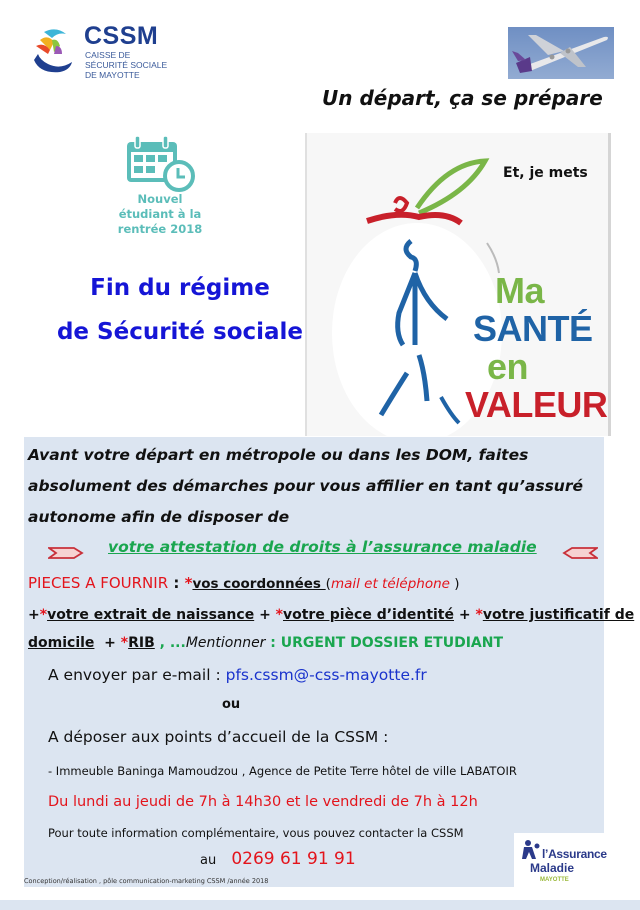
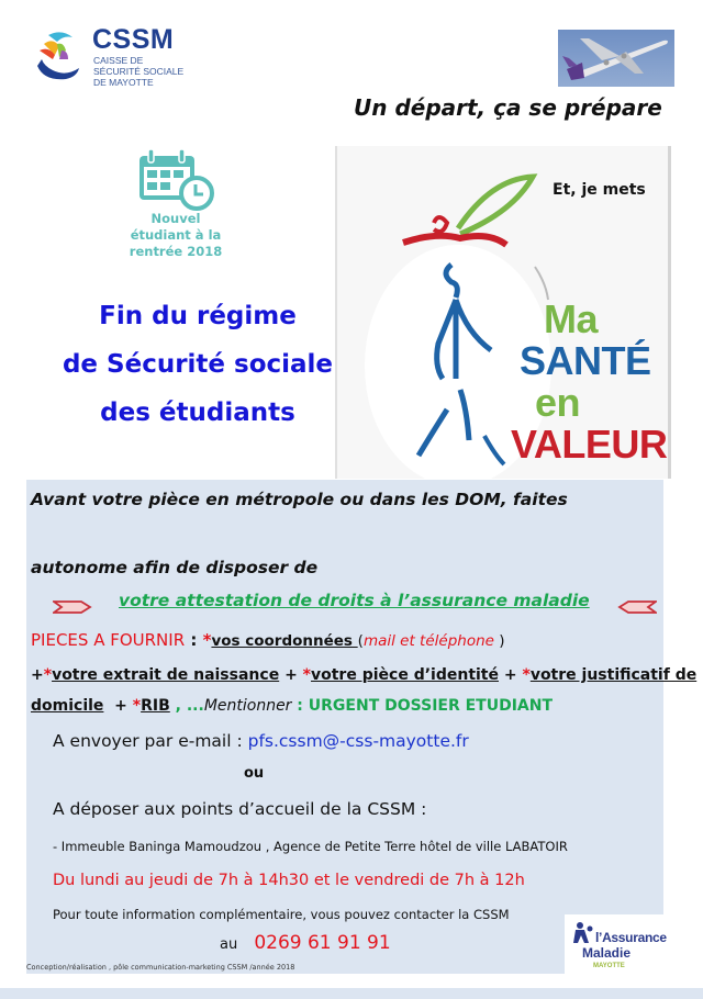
  CSSM
  CAISSE DE
  SÉCURITÉ SOCIALE
  DE MAYOTTE
  Un départ, ça se prépare
  Nouvel
  étudiant à la
  rentrée 2018
  Fin du régime
  de Sécurité sociale
+ des étudiants
  Et, je mets
  Ma
  SANTÉ
  en
  VALEUR
- Avant votre départ en métropole ou dans les DOM, faites
+ Avant votre pièce en métropole ou dans les DOM, faites
- absolument des démarches pour vous affilier en tant qu’assuré
  autonome afin de disposer de
  votre attestation de droits à l’assurance maladie
  PIECES A FOURNIR : *vos coordonnées (mail et téléphone )
  +*votre extrait de naissance + *votre pièce d’identité + *votre justificatif de
  domicile + *RIB , ...Mentionner : URGENT DOSSIER ETUDIANT
  A envoyer par e-mail : pfs.cssm@-css-mayotte.fr
  ou
  A déposer aux points d’accueil de la CSSM :
  - Immeuble Baninga Mamoudzou , Agence de Petite Terre hôtel de ville LABATOIR
  Du lundi au jeudi de 7h à 14h30 et le vendredi de 7h à 12h
  Pour toute information complémentaire, vous pouvez contacter la CSSM
  au 0269 61 91 91
  Conception/réalisation , pôle communication-marketing CSSM /année 2018
  l’Assurance
  Maladie
